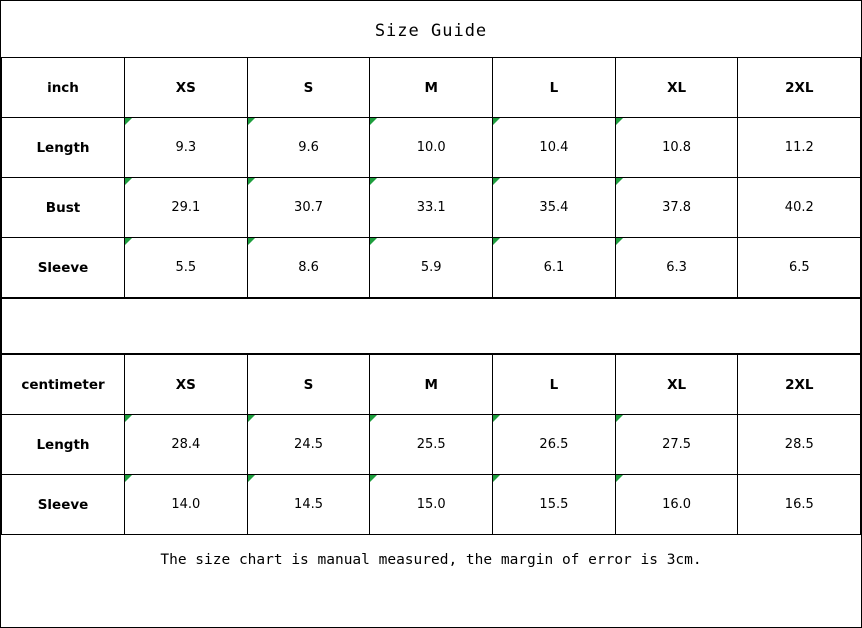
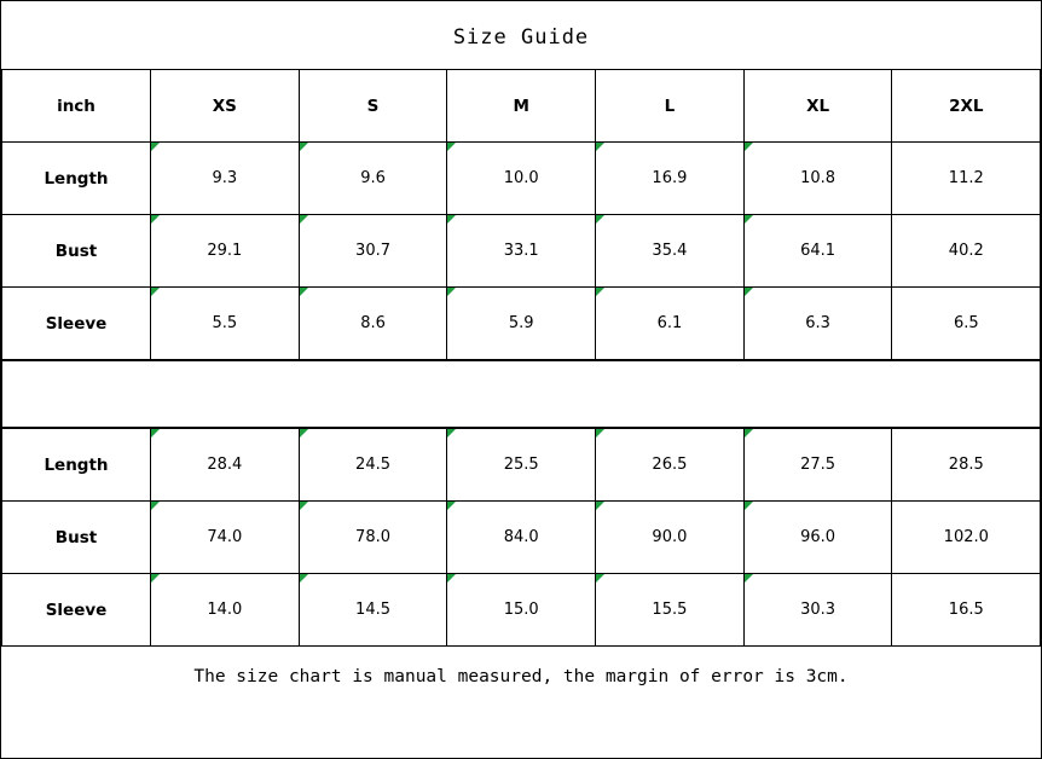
  Size Guide
  inch	XS	S	M	L	XL	2XL
- Length	9.3	9.6	10.0	10.4	10.8	11.2
+ Length	9.3	9.6	10.0	16.9	10.8	11.2
- Bust	29.1	30.7	33.1	35.4	37.8	40.2
+ Bust	29.1	30.7	33.1	35.4	64.1	40.2
  Sleeve	5.5	8.6	5.9	6.1	6.3	6.5
- centimeter	XS	S	M	L	XL	2XL
  Length	28.4	24.5	25.5	26.5	27.5	28.5
+ Bust	74.0	78.0	84.0	90.0	96.0	102.0
- Sleeve	14.0	14.5	15.0	15.5	16.0	16.5
+ Sleeve	14.0	14.5	15.0	15.5	30.3	16.5
  The size chart is manual measured, the margin of error is 3cm.
